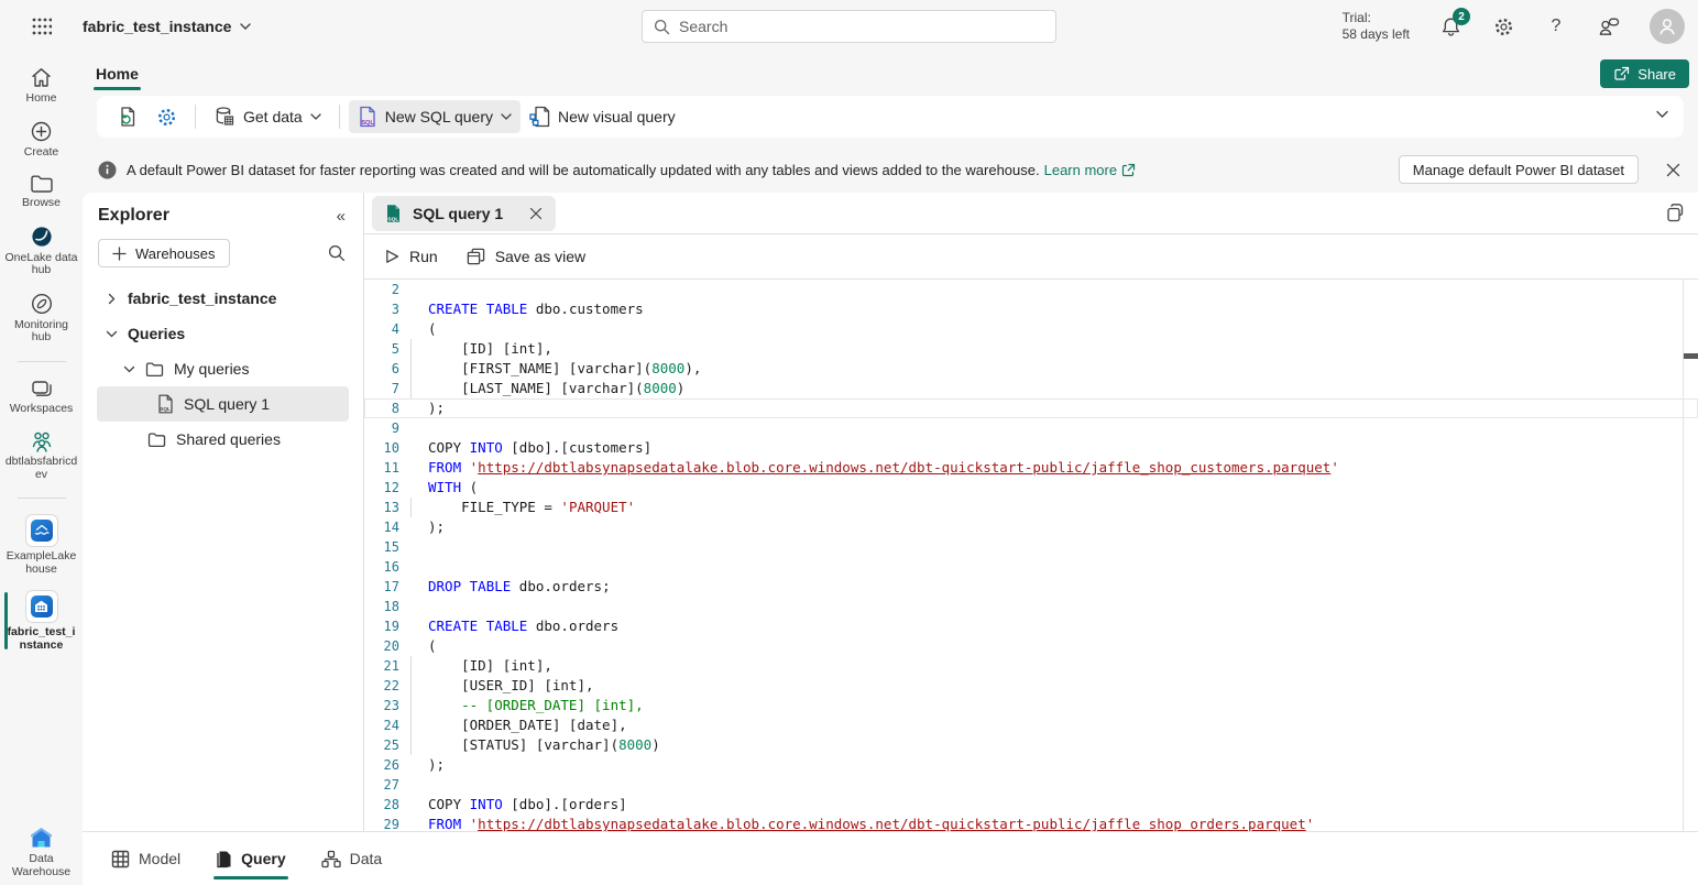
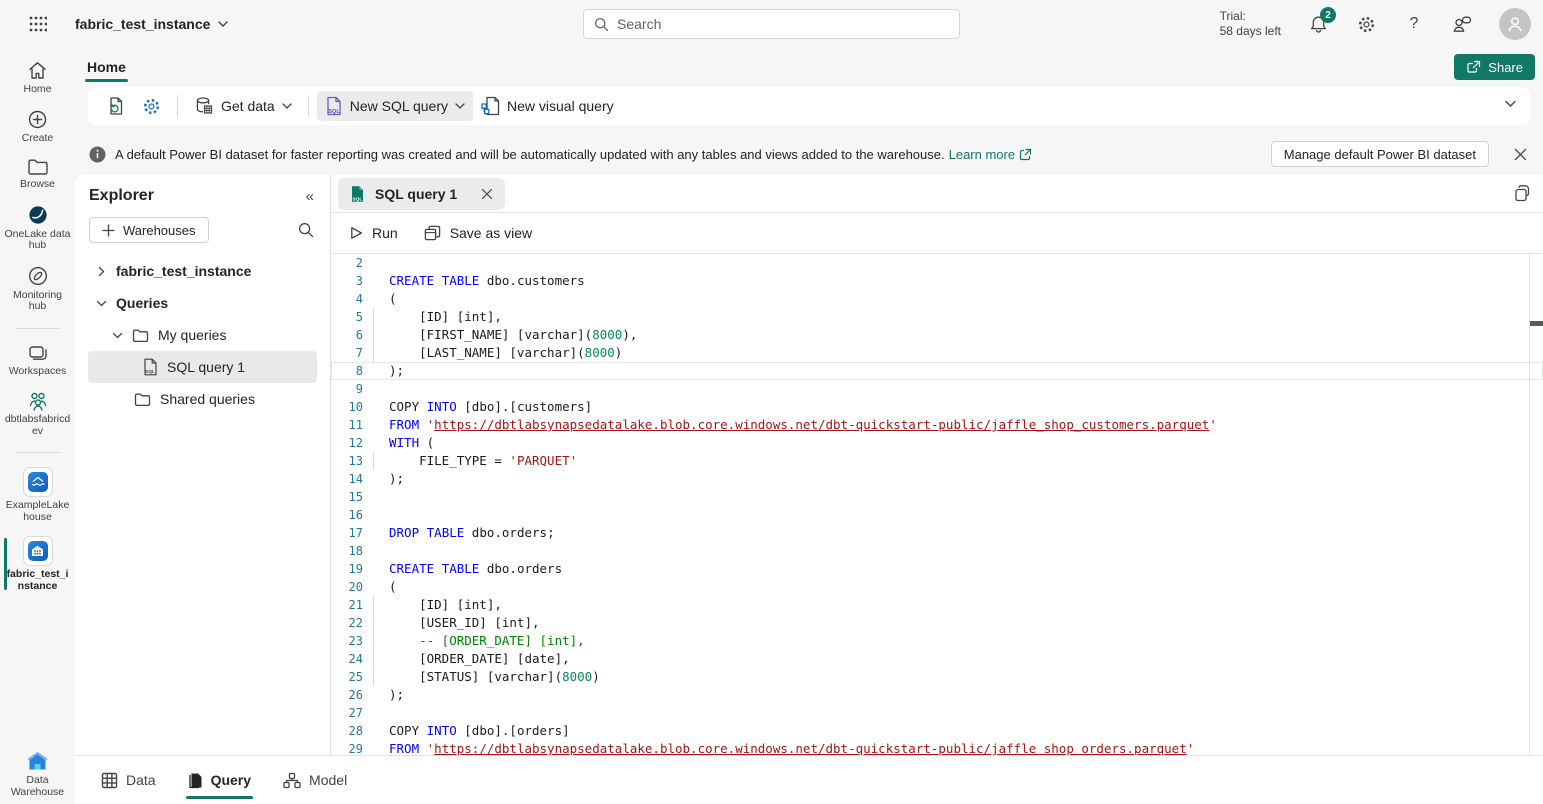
  fabric_test_instance
  Search
  Trial:
  58 days left
  2
  ?
  Home
  Create
  Browse
  OneLake data hub
  Monitoring hub
  Workspaces
  dbtlabsfabricdev
  ExampleLakehouse
  fabric_test_instance
  Data Warehouse
  Home
  Share
  Get data
  New SQL query
  New visual query
  A default Power BI dataset for faster reporting was created and will be automatically updated with any tables and views added to the warehouse.
  Learn more
  Manage default Power BI dataset
  Explorer
  «
  Warehouses
  fabric_test_instance
  Queries
  My queries
  SQL query 1
  Shared queries
  SQL query 1
  Run
  Save as view
  2
  3 CREATE TABLE dbo.customers
  4 (
  5 [ID] [int],
  6 [FIRST_NAME] [varchar](8000),
  7 [LAST_NAME] [varchar](8000)
  8 );
  9
  10 COPY INTO [dbo].[customers]
  11 FROM 'https://dbtlabsynapsedatalake.blob.core.windows.net/dbt-quickstart-public/jaffle_shop_customers.parquet'
  12 WITH (
  13 FILE_TYPE = 'PARQUET'
  14 );
  15
  16
  17 DROP TABLE dbo.orders;
  18
  19 CREATE TABLE dbo.orders
  20 (
  21 [ID] [int],
  22 [USER_ID] [int],
  23 -- [ORDER_DATE] [int],
  24 [ORDER_DATE] [date],
  25 [STATUS] [varchar](8000)
  26 );
  27
  28 COPY INTO [dbo].[orders]
  29 FROM 'https://dbtlabsynapsedatalake.blob.core.windows.net/dbt-quickstart-public/jaffle_shop_orders.parquet'
- Model
+ Data
  Query
- Data
+ Model
